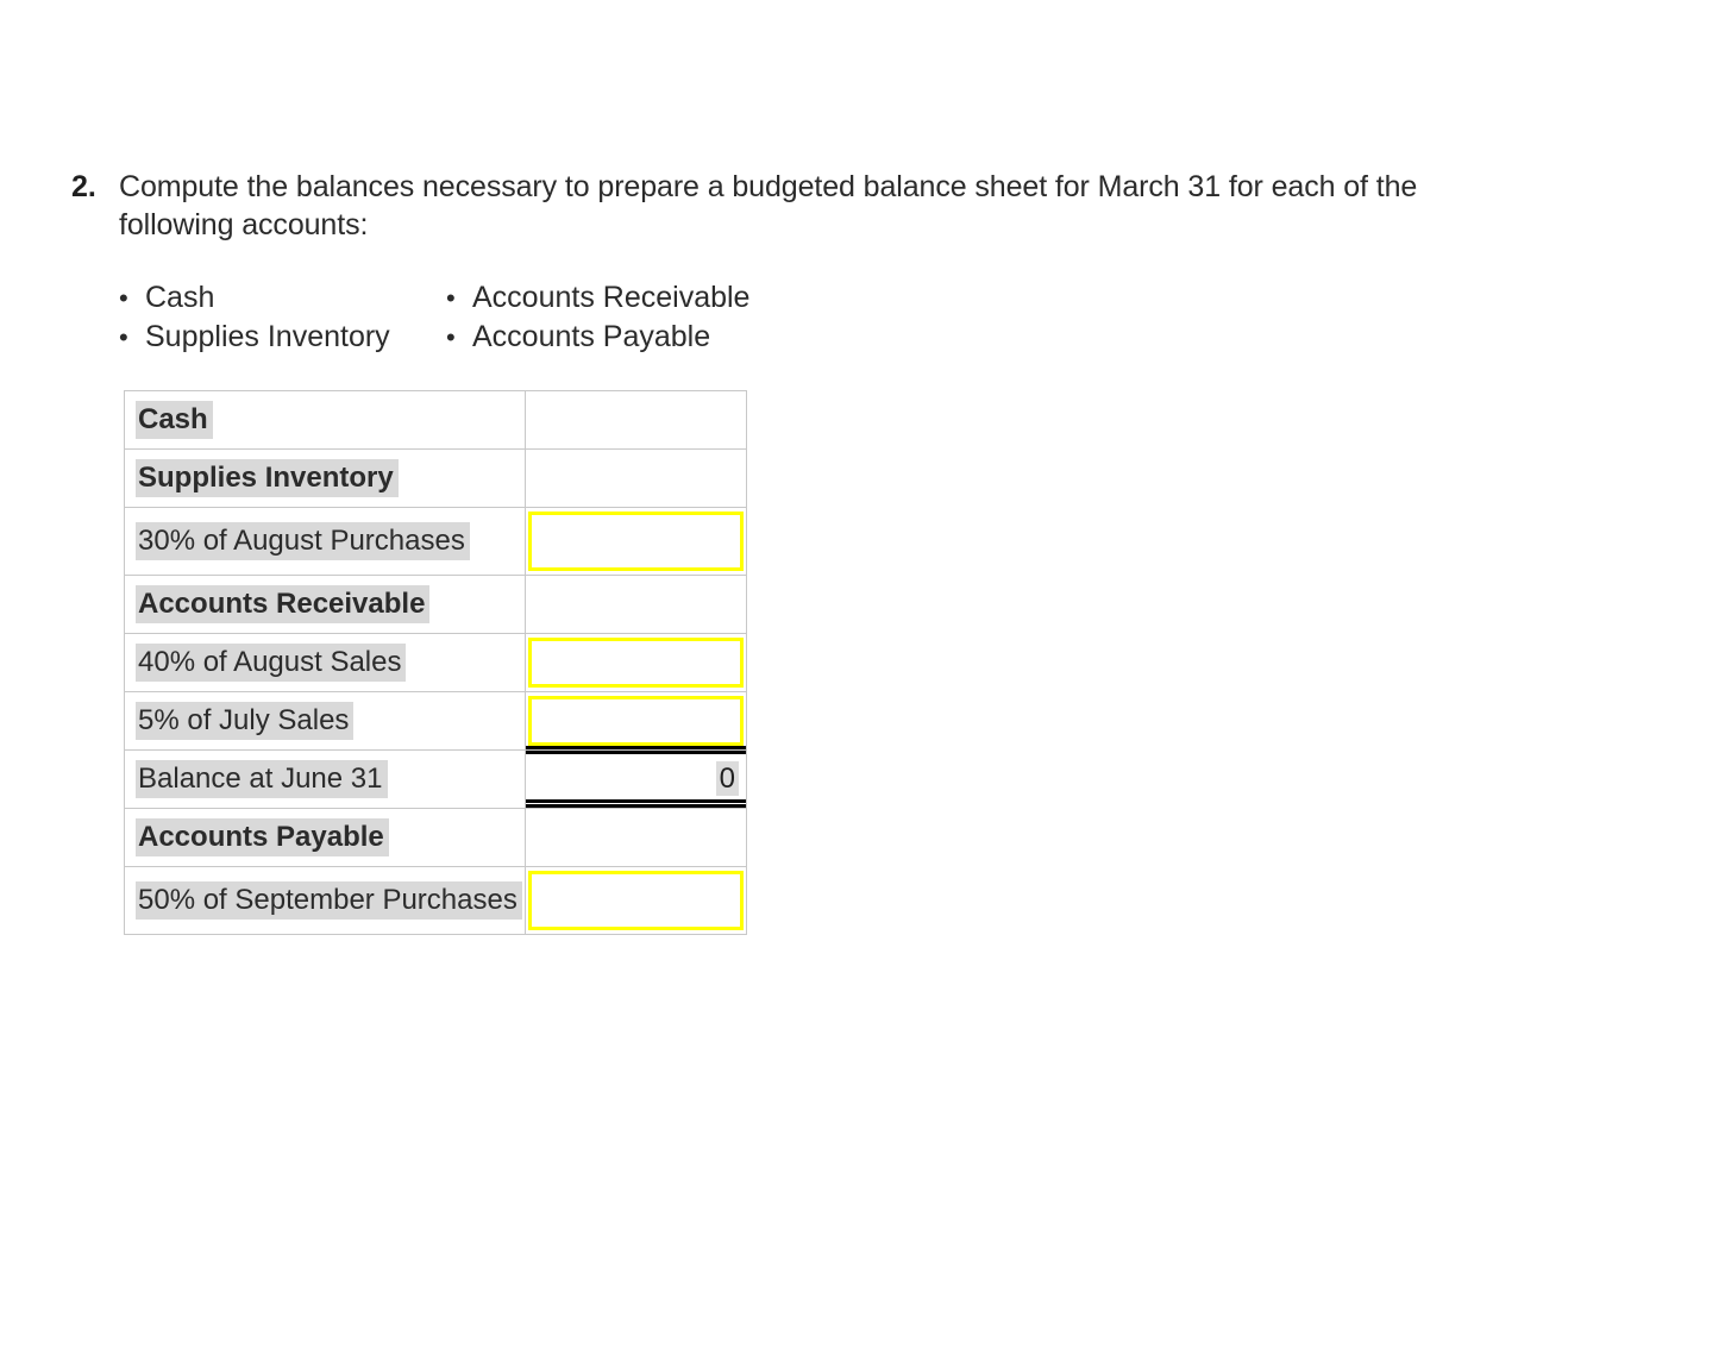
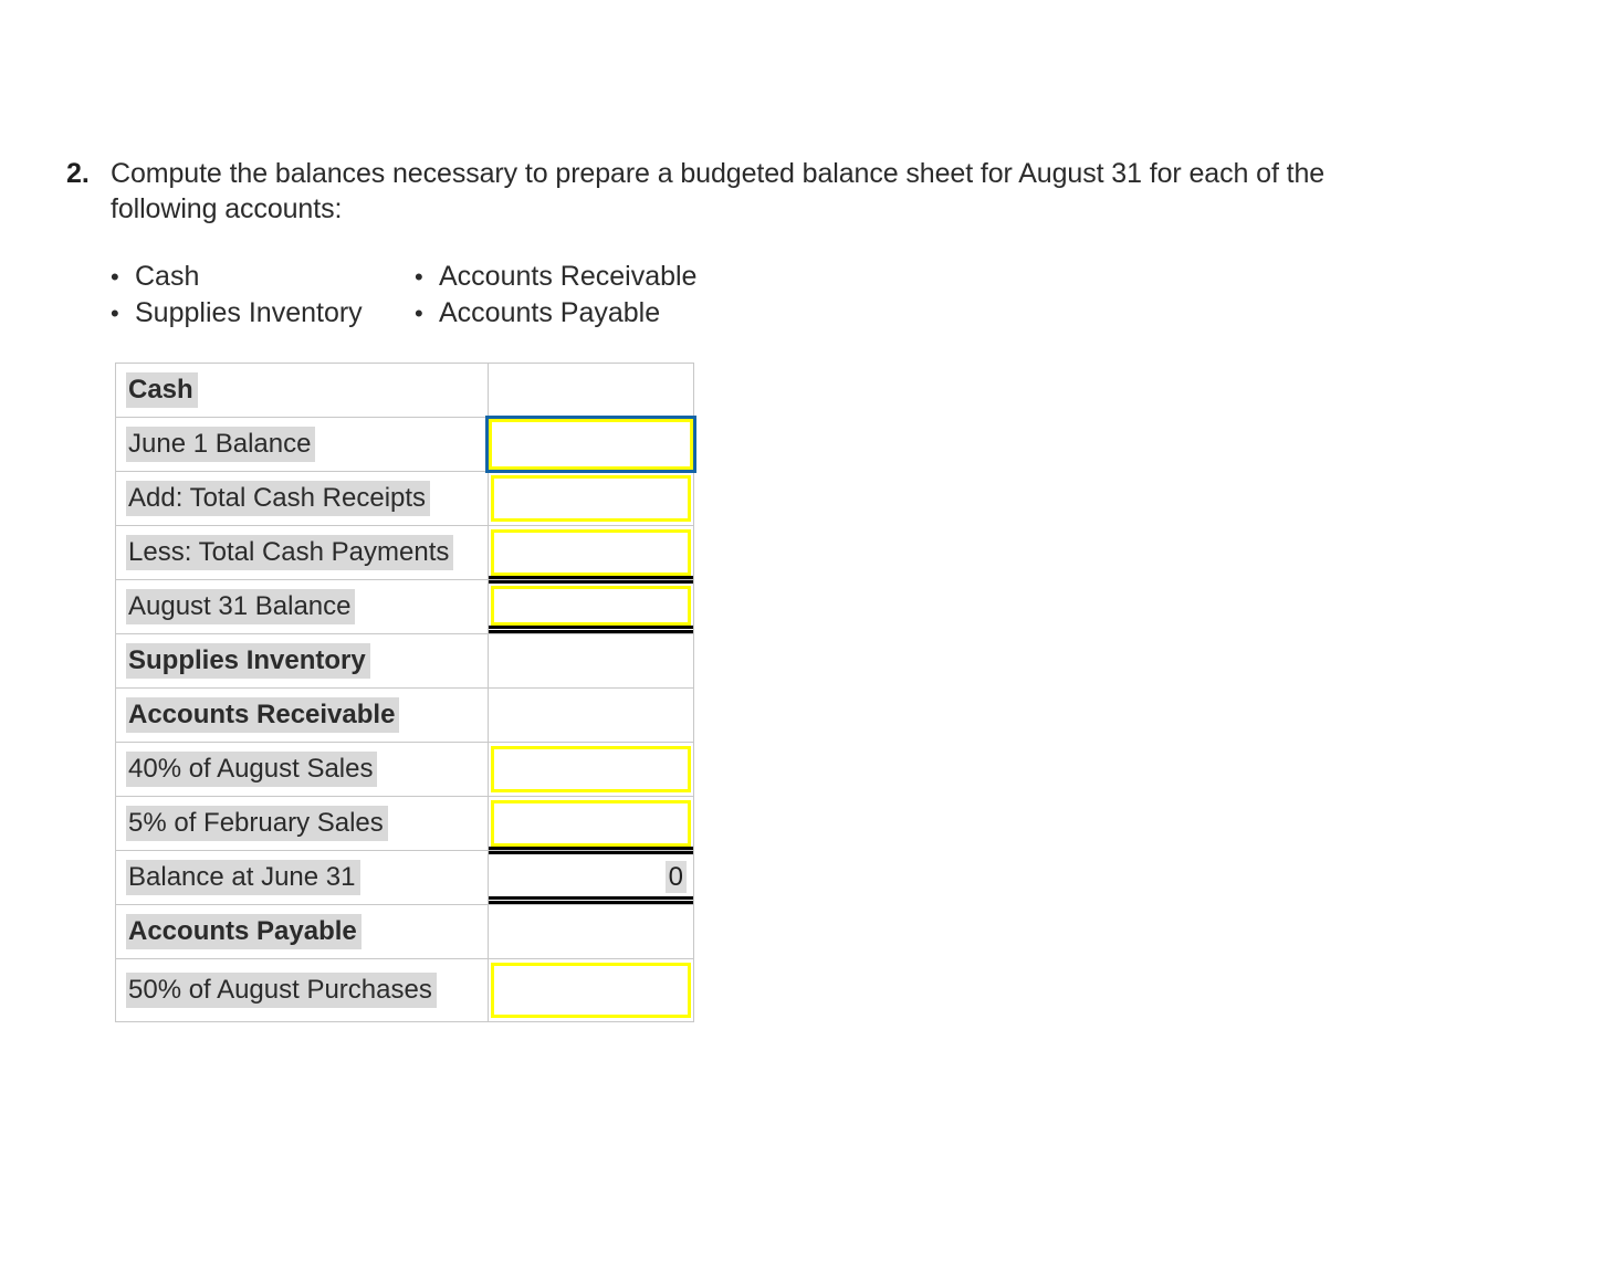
  2.
- Compute the balances necessary to prepare a budgeted balance sheet for March 31 for each of the following accounts:
+ Compute the balances necessary to prepare a budgeted balance sheet for August 31 for each of the following accounts:
  •
  Cash
  •
  Supplies Inventory
  •
  Accounts Receivable
  •
  Accounts Payable
  Cash
+ June 1 Balance
+ Add: Total Cash Receipts
+ Less: Total Cash Payments
+ August 31 Balance
  Supplies Inventory
- 30% of August Purchases
  Accounts Receivable
  40% of August Sales
- 5% of July Sales
+ 5% of February Sales
  Balance at June 31	0
  Accounts Payable
- 50% of September Purchases
+ 50% of August Purchases
